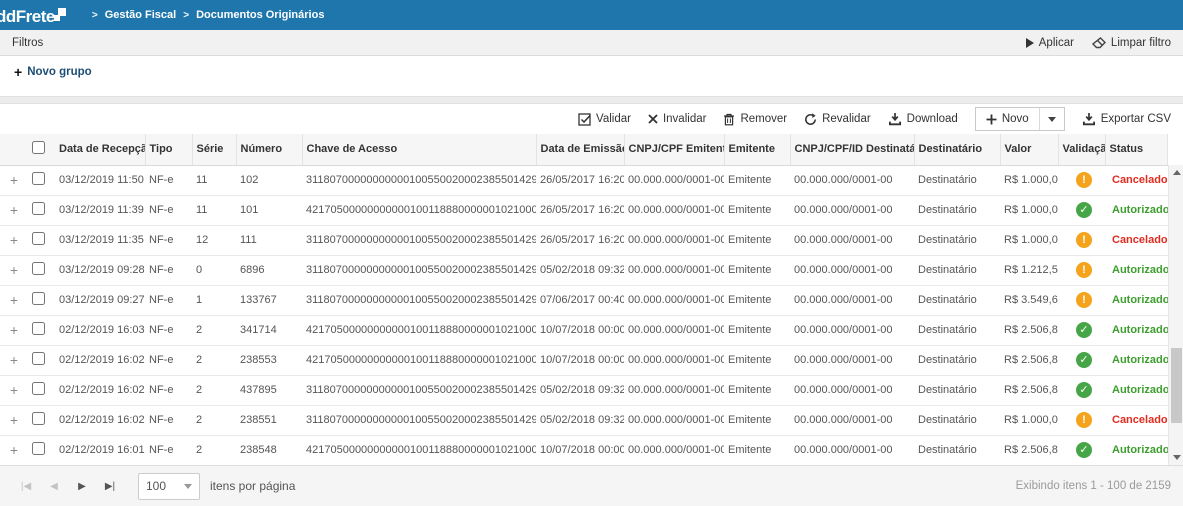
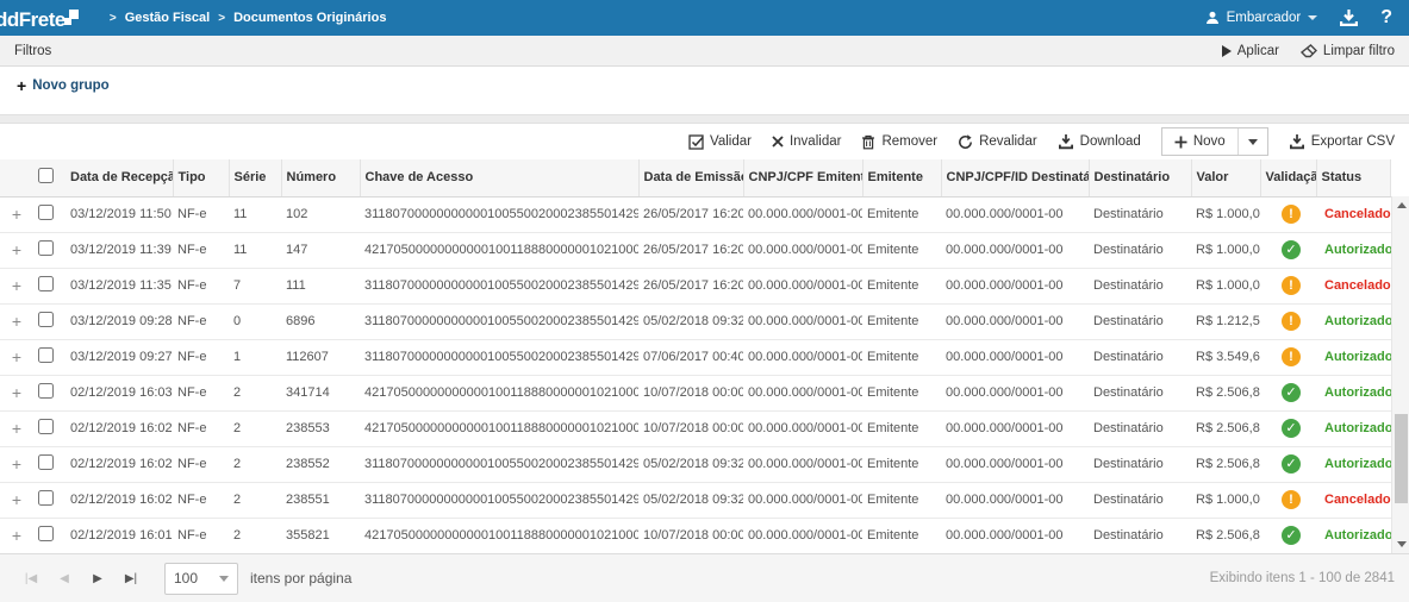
  ddFrete
  >
  Gestão Fiscal
  >
  Documentos Originários
+ Embarcador
+ ?
  Filtros
  Aplicar
  Limpar filtro
  +
  Novo grupo
  Validar
  Invalidar
  Remover
  Revalidar
  Download
  Novo
  Exportar CSV
  		Data de Recepçã	Tipo	Série	Número	Chave de Acesso	Data de Emissã	CNPJ/CPF Emiten	Emitente	CNPJ/CPF/ID Destinatá	Destinatário	Valor	Validaçã	Status
  +		03/12/2019 11:50	NF-e	11	102	31180700000000000100550020002385501429	26/05/2017 16:20	00.000.000/0001-00	Emitente	00.000.000/0001-00	Destinatário	R$ 1.000,0		Cancelado
- +		03/12/2019 11:39	NF-e	11	101	42170500000000000100118880000001021000	26/05/2017 16:20	00.000.000/0001-00	Emitente	00.000.000/0001-00	Destinatário	R$ 1.000,0		Autorizado
+ +		03/12/2019 11:39	NF-e	11	147	42170500000000000100118880000001021000	26/05/2017 16:20	00.000.000/0001-00	Emitente	00.000.000/0001-00	Destinatário	R$ 1.000,0		Autorizado
- +		03/12/2019 11:35	NF-e	12	111	31180700000000000100550020002385501429	26/05/2017 16:20	00.000.000/0001-00	Emitente	00.000.000/0001-00	Destinatário	R$ 1.000,0		Cancelado
+ +		03/12/2019 11:35	NF-e	7	111	31180700000000000100550020002385501429	26/05/2017 16:20	00.000.000/0001-00	Emitente	00.000.000/0001-00	Destinatário	R$ 1.000,0		Cancelado
  +		03/12/2019 09:28	NF-e	0	6896	31180700000000000100550020002385501429	05/02/2018 09:32	00.000.000/0001-00	Emitente	00.000.000/0001-00	Destinatário	R$ 1.212,5		Autorizado
- +		03/12/2019 09:27	NF-e	1	133767	31180700000000000100550020002385501429	07/06/2017 00:40	00.000.000/0001-00	Emitente	00.000.000/0001-00	Destinatário	R$ 3.549,6		Autorizado
+ +		03/12/2019 09:27	NF-e	1	112607	31180700000000000100550020002385501429	07/06/2017 00:40	00.000.000/0001-00	Emitente	00.000.000/0001-00	Destinatário	R$ 3.549,6		Autorizado
  +		02/12/2019 16:03	NF-e	2	341714	42170500000000000100118880000001021000	10/07/2018 00:00	00.000.000/0001-00	Emitente	00.000.000/0001-00	Destinatário	R$ 2.506,8		Autorizado
  +		02/12/2019 16:02	NF-e	2	238553	42170500000000000100118880000001021000	10/07/2018 00:00	00.000.000/0001-00	Emitente	00.000.000/0001-00	Destinatário	R$ 2.506,8		Autorizado
- +		02/12/2019 16:02	NF-e	2	437895	31180700000000000100550020002385501429	05/02/2018 09:32	00.000.000/0001-00	Emitente	00.000.000/0001-00	Destinatário	R$ 2.506,8		Autorizado
+ +		02/12/2019 16:02	NF-e	2	238552	31180700000000000100550020002385501429	05/02/2018 09:32	00.000.000/0001-00	Emitente	00.000.000/0001-00	Destinatário	R$ 2.506,8		Autorizado
  +		02/12/2019 16:02	NF-e	2	238551	31180700000000000100550020002385501429	05/02/2018 09:32	00.000.000/0001-00	Emitente	00.000.000/0001-00	Destinatário	R$ 1.000,0		Cancelado
- +		02/12/2019 16:01	NF-e	2	238548	42170500000000000100118880000001021000	10/07/2018 00:00	00.000.000/0001-00	Emitente	00.000.000/0001-00	Destinatário	R$ 2.506,8		Autorizado
+ +		02/12/2019 16:01	NF-e	2	355821	42170500000000000100118880000001021000	10/07/2018 00:00	00.000.000/0001-00	Emitente	00.000.000/0001-00	Destinatário	R$ 2.506,8		Autorizado
  |◀
  ◀
  ▶
  ▶|
  100
  itens por página
- Exibindo itens 1 - 100 de 2159
+ Exibindo itens 1 - 100 de 2841
